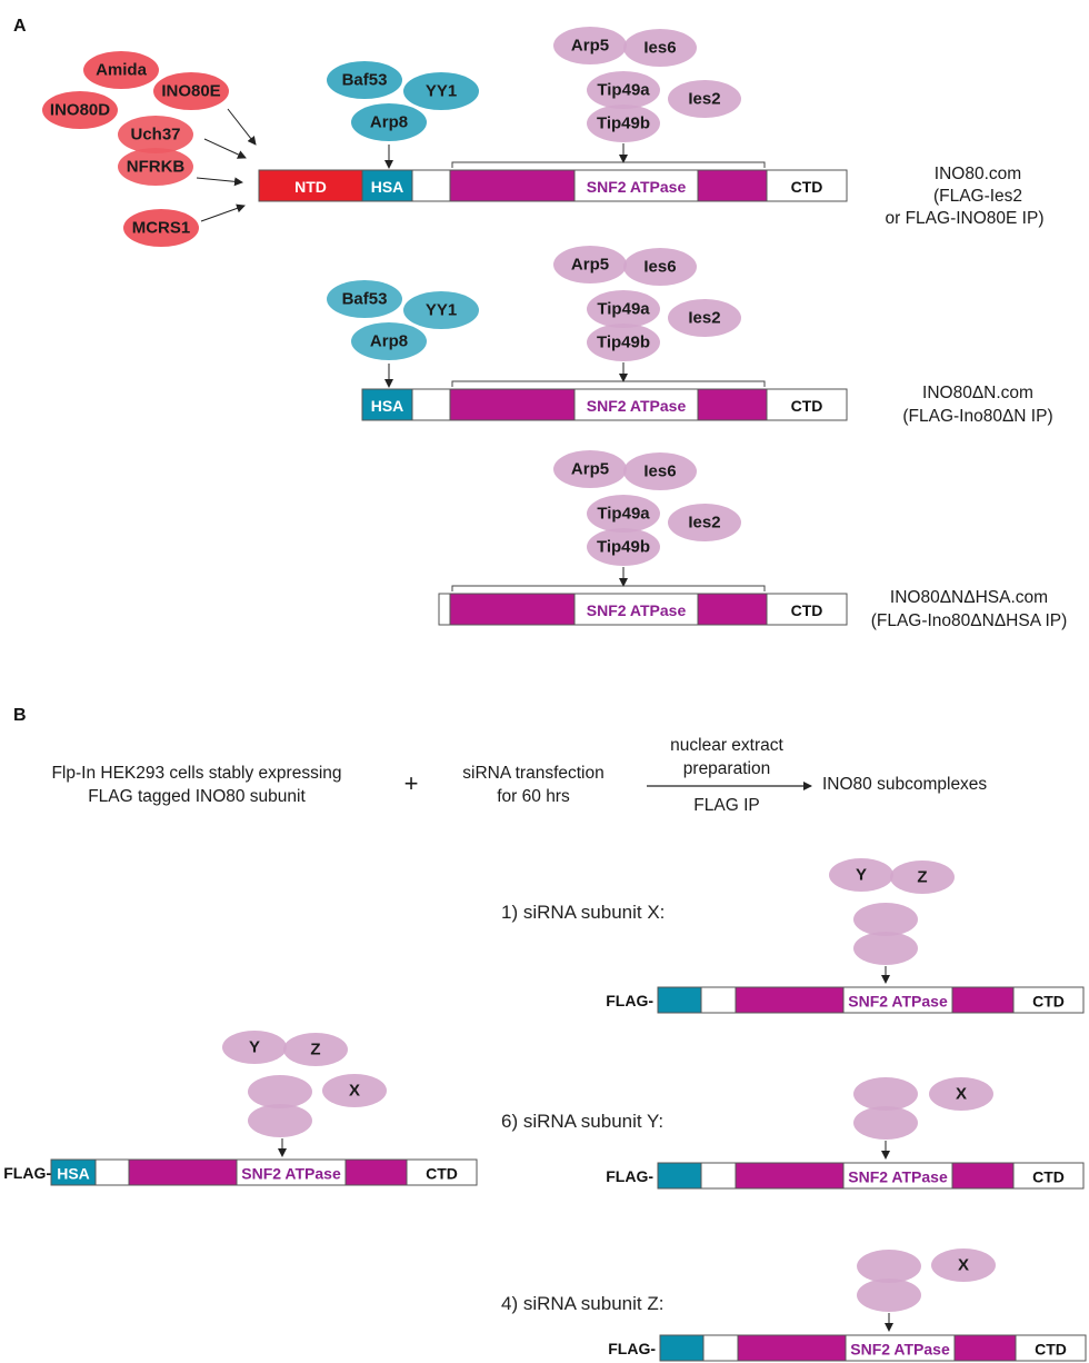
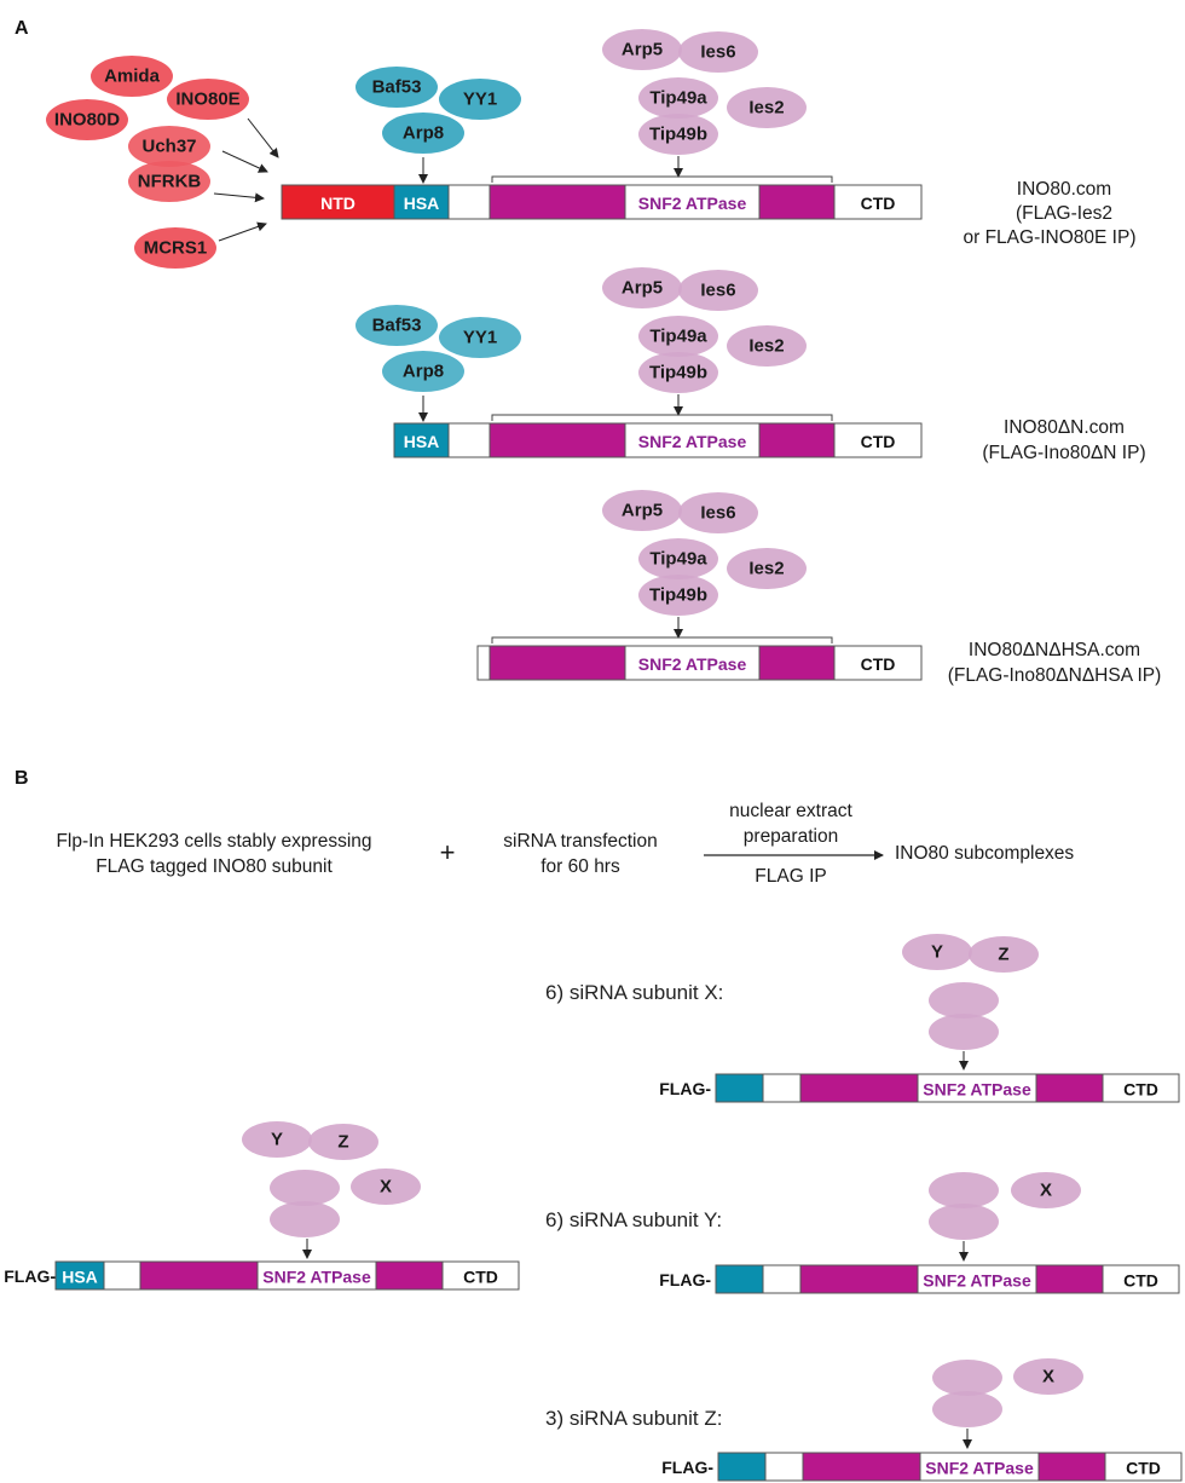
  A
  Amida
  INO80E
  INO80D
  NFRKB
  Uch37
  MCRS1
  Baf53
  YY1
  Arp8
  Arp5
  Ies6
  Tip49b
  Tip49a
  Ies2
  Arp5
  Ies6
  Tip49b
  Tip49a
  Ies2
  Arp5
  Ies6
  Tip49b
  Tip49a
  Ies2
  Baf53
  YY1
  Arp8
  NTD
  HSA
  SNF2 ATPase
  CTD
  HSA
  SNF2 ATPase
  CTD
  SNF2 ATPase
  CTD
  INO80.com
  (FLAG-Ies2
  or FLAG-INO80E IP)
  INO80ΔN.com
  (FLAG-Ino80ΔN IP)
  INO80ΔNΔHSA.com
  (FLAG-Ino80ΔNΔHSA IP)
  B
  Flp-In HEK293 cells stably expressing
  FLAG tagged INO80 subunit
  +
  siRNA transfection
  for 60 hrs
  nuclear extract
  preparation
  FLAG IP
  INO80 subcomplexes
- 1) siRNA subunit X:
+ 6) siRNA subunit X:
  6) siRNA subunit Y:
- 4) siRNA subunit Z:
+ 3) siRNA subunit Z:
  Y
  Z
  X
  Y
  Z
  X
  X
  FLAG-
  HSA
  SNF2 ATPase
  CTD
  FLAG-
  SNF2 ATPase
  CTD
  FLAG-
  SNF2 ATPase
  CTD
  FLAG-
  SNF2 ATPase
  CTD
